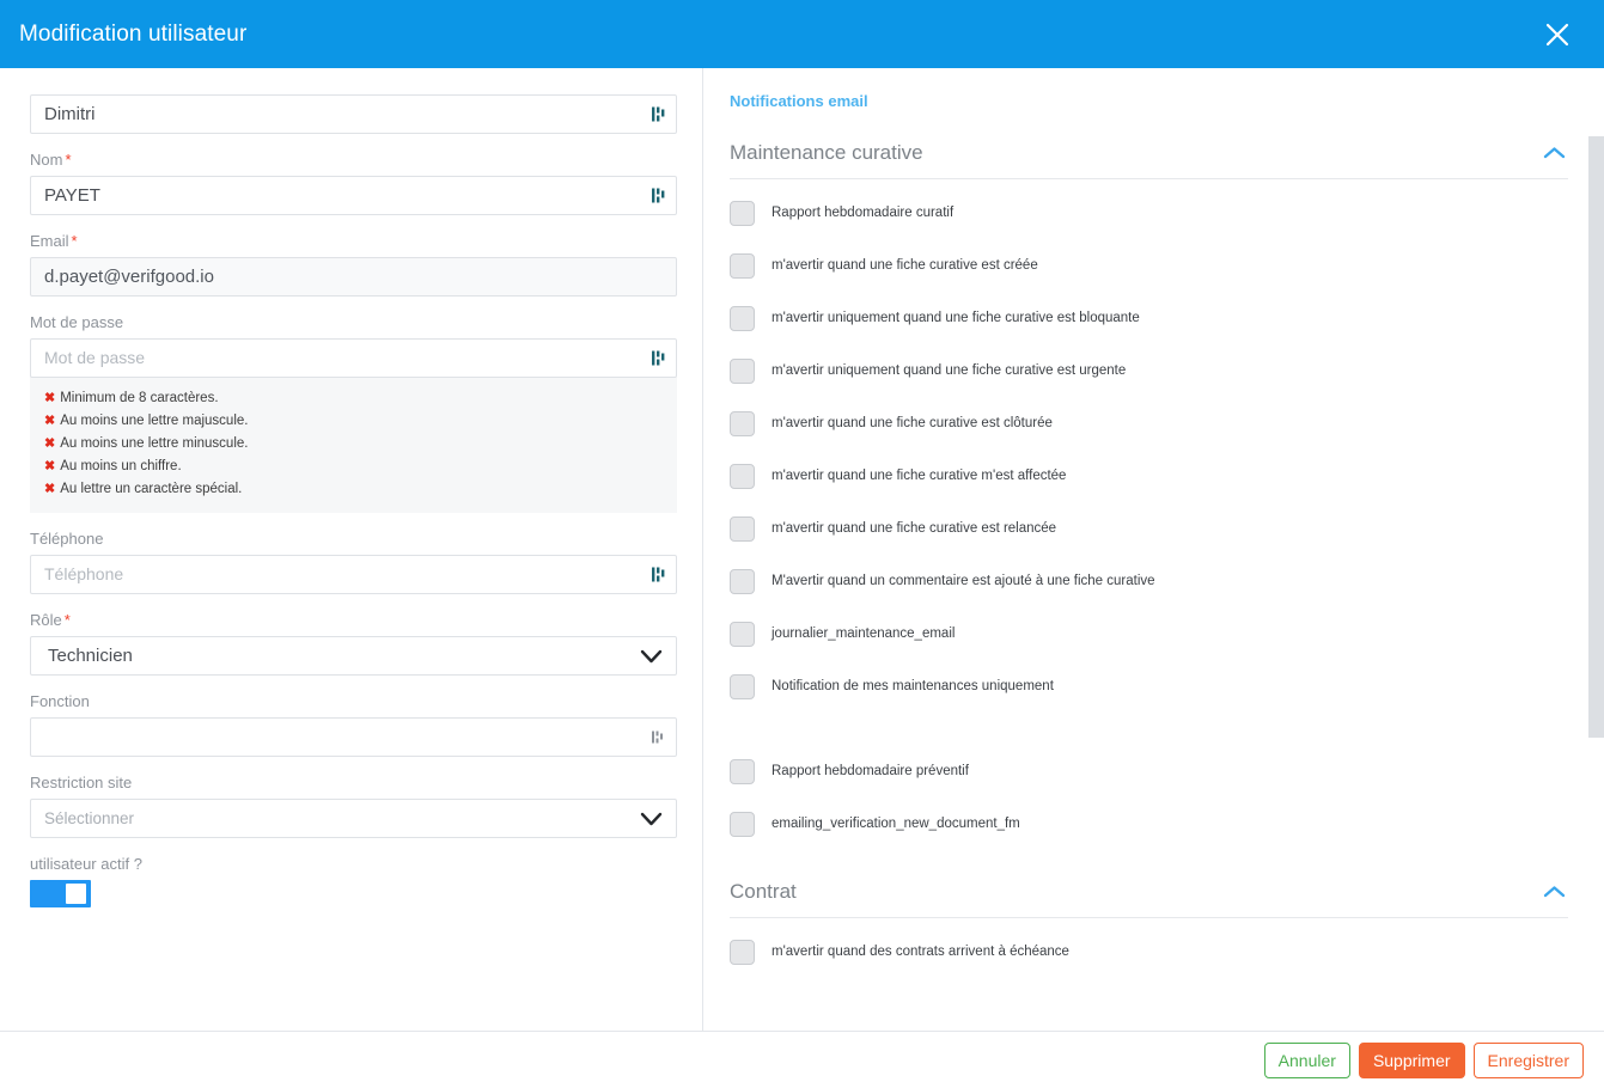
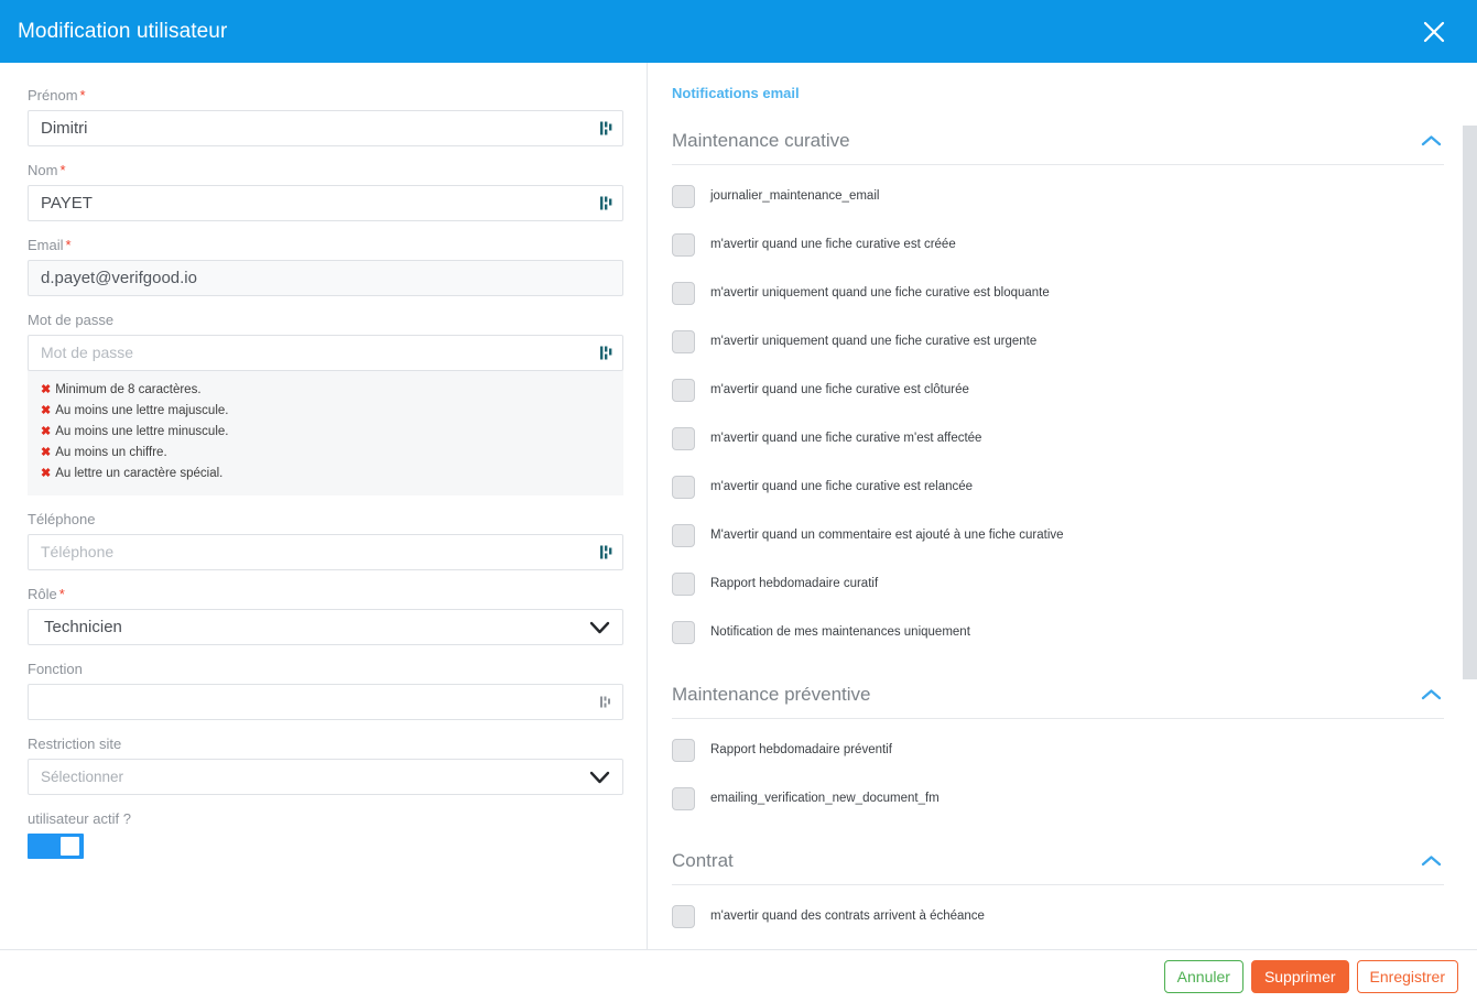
  Modification utilisateur
+ Prénom *
  Dimitri
  Nom *
  PAYET
  Email *
  d.payet@verifgood.io
  Mot de passe
  Mot de passe
  ✖ Minimum de 8 caractères.
  ✖ Au moins une lettre majuscule.
  ✖ Au moins une lettre minuscule.
  ✖ Au moins un chiffre.
  ✖ Au lettre un caractère spécial.
  Téléphone
  Téléphone
  Rôle *
  Technicien
  Fonction
  Restriction site
  Sélectionner
  utilisateur actif ?
  Notifications email
  Maintenance curative
- Rapport hebdomadaire curatif
+ journalier_maintenance_email
  m'avertir quand une fiche curative est créée
  m'avertir uniquement quand une fiche curative est bloquante
  m'avertir uniquement quand une fiche curative est urgente
  m'avertir quand une fiche curative est clôturée
  m'avertir quand une fiche curative m'est affectée
  m'avertir quand une fiche curative est relancée
  M'avertir quand un commentaire est ajouté à une fiche curative
- journalier_maintenance_email
+ Rapport hebdomadaire curatif
  Notification de mes maintenances uniquement
+ Maintenance préventive
  Rapport hebdomadaire préventif
  emailing_verification_new_document_fm
  Contrat
  m'avertir quand des contrats arrivent à échéance
  Annuler
  Supprimer
  Enregistrer
